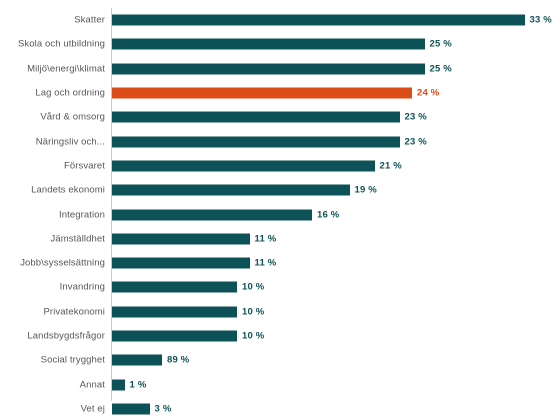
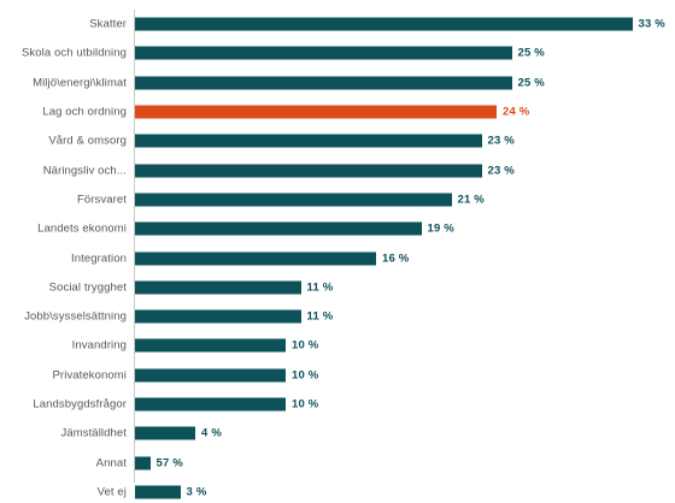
  Skatter
  33 %
  Skola och utbildning
  25 %
  Miljö\energi\klimat
  25 %
  Lag och ordning
  24 %
  Vård & omsorg
  23 %
  Näringsliv och...
  23 %
  Försvaret
  21 %
  Landets ekonomi
  19 %
  Integration
  16 %
- Jämställdhet
+ Social trygghet
  11 %
  Jobb\sysselsättning
  11 %
  Invandring
  10 %
  Privatekonomi
  10 %
  Landsbygdsfrågor
  10 %
- Social trygghet
+ Jämställdhet
- 89 %
+ 4 %
  Annat
- 1 %
+ 57 %
  Vet ej
  3 %
